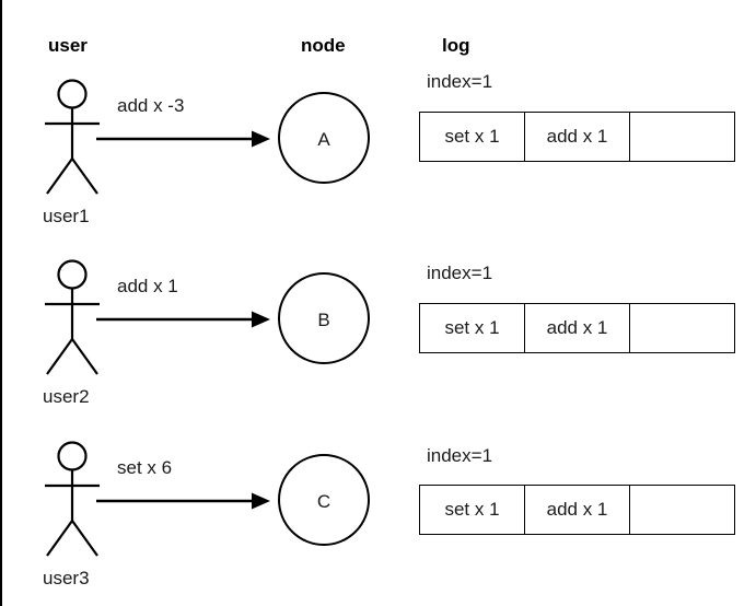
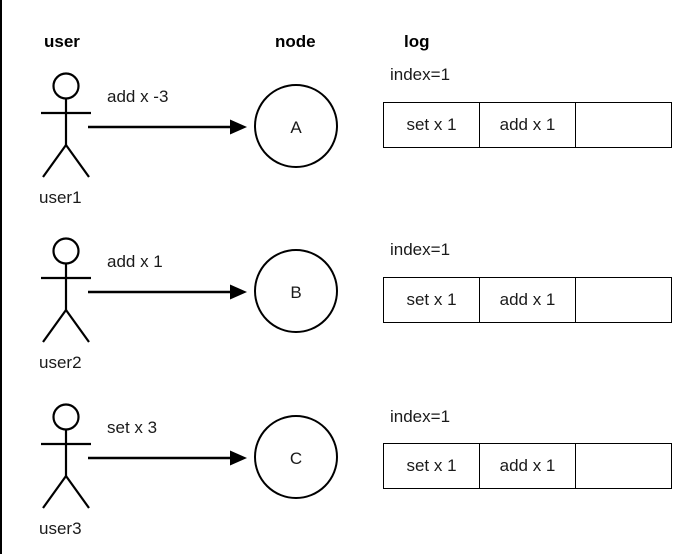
  user
  node
  log
  add x -3
  A
  user1
  index=1
  set x 1	add x 1
  add x 1
  B
  user2
  index=1
  set x 1	add x 1
- set x 6
+ set x 3
  C
  user3
  index=1
  set x 1	add x 1
